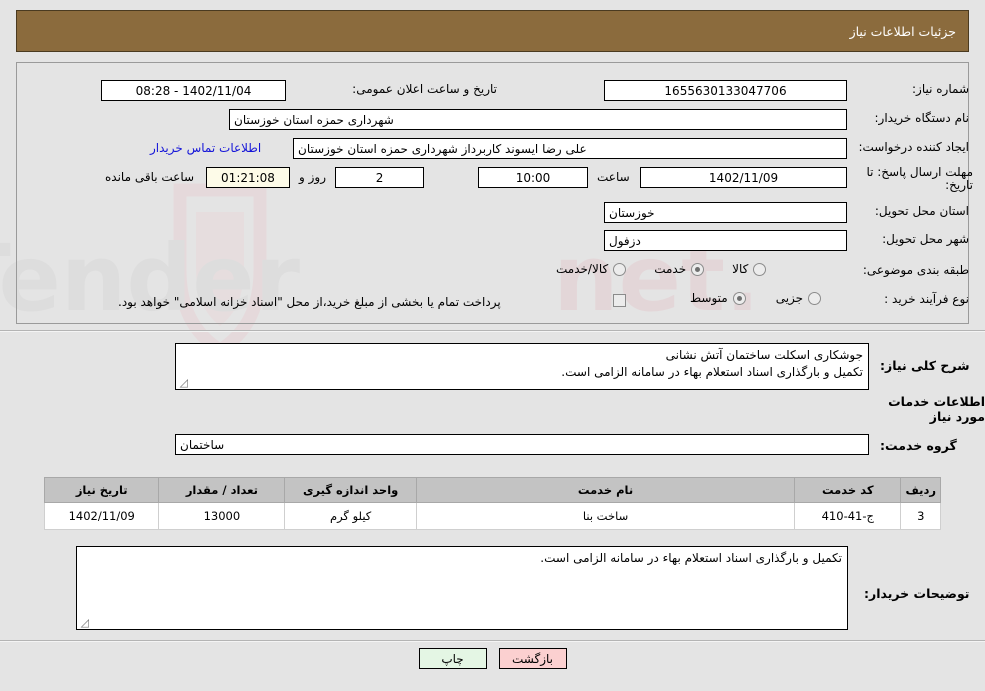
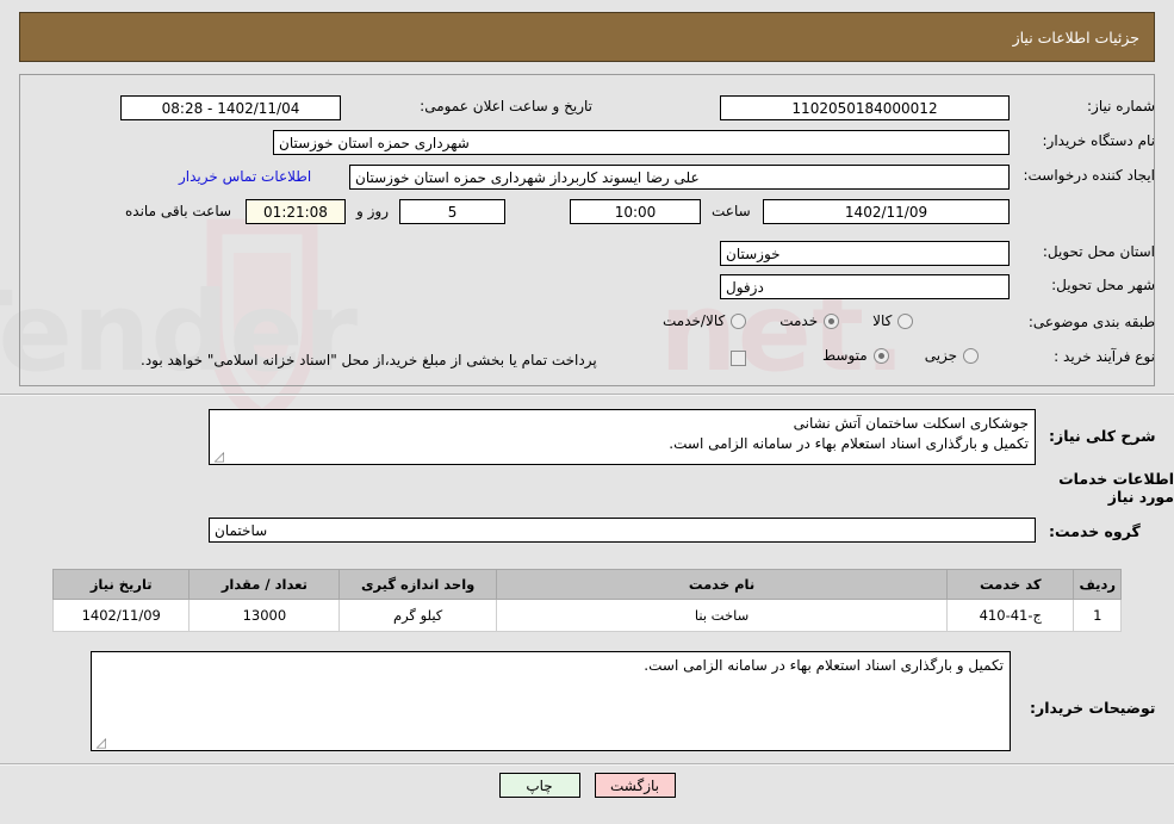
  .net
  جزئیات اطلاعات نیاز
  شماره نیاز:
- 1655630133047706
+ 1102050184000012
  تاریخ و ساعت اعلان عمومی:
  1402/11/04 - 08:28
  نام دستگاه خریدار:
  شهرداری حمزه استان خوزستان
  ایجاد کننده درخواست:
  علی رضا ایسوند کاربرداز شهرداری حمزه استان خوزستان
  اطلاعات تماس خریدار
- مهلت ارسال پاسخ: تا تاریخ:
  1402/11/09
  ساعت
  10:00
- 2
+ 5
  روز و
  01:21:08
  ساعت باقی مانده
  استان محل تحویل:
  خوزستان
  شهر محل تحویل:
  دزفول
  طبقه بندی موضوعی:
  کالا
  خدمت
  کالا/خدمت
  نوع فرآیند خرید :
  جزیی
  متوسط
  پرداخت تمام یا بخشی از مبلغ خرید،از محل "اسناد خزانه اسلامی" خواهد بود.
  شرح کلی نیاز:
  جوشکاری اسکلت ساختمان آتش نشانی
  تکمیل و بارگذاری اسناد استعلام بهاء در سامانه الزامی است.
  ◿
  اطلاعات خدمات مورد نیاز
  گروه خدمت:
  ساختمان
  ردیف	کد خدمت	نام خدمت	واحد اندازه گیری	تعداد / مقدار	تاریخ نیاز
- 3	ج-41-410	ساخت بنا	کیلو گرم	13000	1402/11/09
+ 1	ج-41-410	ساخت بنا	کیلو گرم	13000	1402/11/09
  توضیحات خریدار:
  تکمیل و بارگذاری اسناد استعلام بهاء در سامانه الزامی است.
  ◿
  بازگشت
  چاپ
